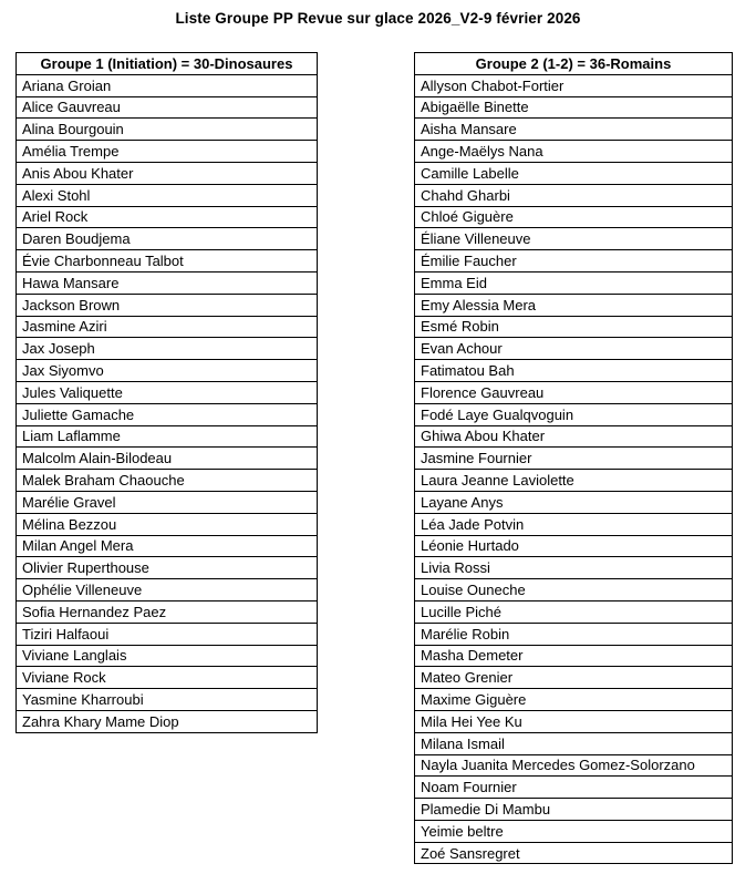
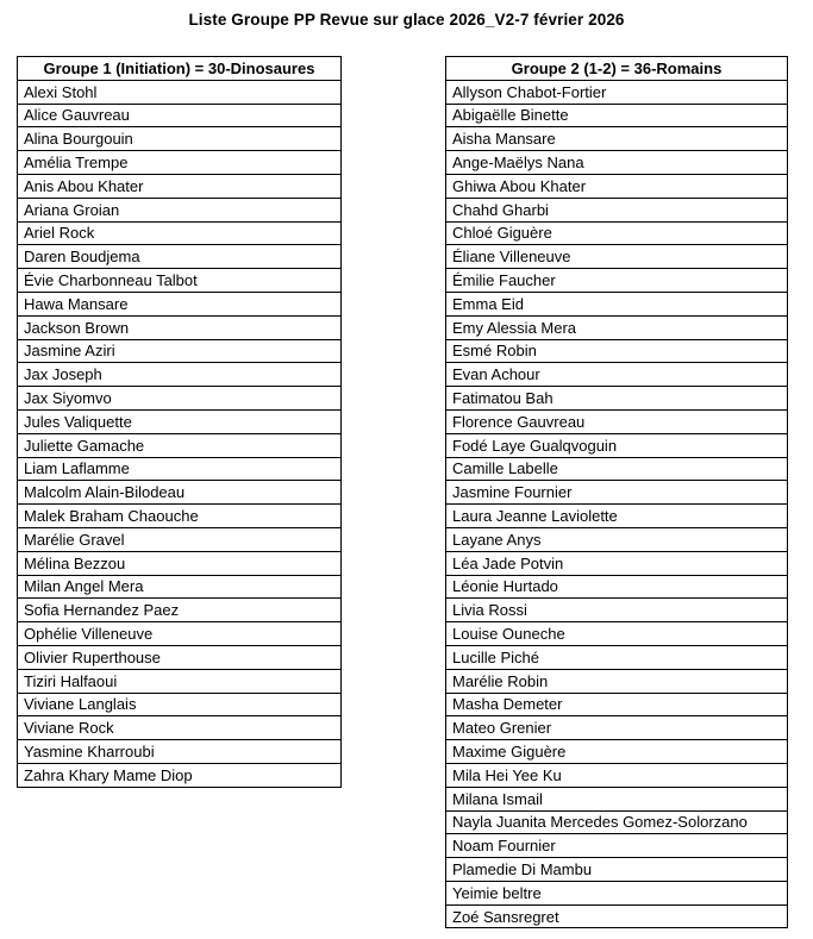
- Liste Groupe PP Revue sur glace 2026_V2-9 février 2026
+ Liste Groupe PP Revue sur glace 2026_V2-7 février 2026
  Groupe 1 (Initiation) = 30-Dinosaures
- Ariana Groian
+ Alexi Stohl
  Alice Gauvreau
  Alina Bourgouin
  Amélia Trempe
  Anis Abou Khater
- Alexi Stohl
+ Ariana Groian
  Ariel Rock
  Daren Boudjema
  Évie Charbonneau Talbot
  Hawa Mansare
  Jackson Brown
  Jasmine Aziri
  Jax Joseph
  Jax Siyomvo
  Jules Valiquette
  Juliette Gamache
  Liam Laflamme
  Malcolm Alain-Bilodeau
  Malek Braham Chaouche
  Marélie Gravel
  Mélina Bezzou
  Milan Angel Mera
- Olivier Ruperthouse
+ Sofia Hernandez Paez
  Ophélie Villeneuve
- Sofia Hernandez Paez
+ Olivier Ruperthouse
  Tiziri Halfaoui
  Viviane Langlais
  Viviane Rock
  Yasmine Kharroubi
  Zahra Khary Mame Diop
  Groupe 2 (1-2) = 36-Romains
  Allyson Chabot-Fortier
  Abigaëlle Binette
  Aisha Mansare
  Ange-Maëlys Nana
- Camille Labelle
+ Ghiwa Abou Khater
  Chahd Gharbi
  Chloé Giguère
  Éliane Villeneuve
  Émilie Faucher
  Emma Eid
  Emy Alessia Mera
  Esmé Robin
  Evan Achour
  Fatimatou Bah
  Florence Gauvreau
  Fodé Laye Gualqvoguin
- Ghiwa Abou Khater
+ Camille Labelle
  Jasmine Fournier
  Laura Jeanne Laviolette
  Layane Anys
  Léa Jade Potvin
  Léonie Hurtado
  Livia Rossi
  Louise Ouneche
  Lucille Piché
  Marélie Robin
  Masha Demeter
  Mateo Grenier
  Maxime Giguère
  Mila Hei Yee Ku
  Milana Ismail
  Nayla Juanita Mercedes Gomez-Solorzano
  Noam Fournier
  Plamedie Di Mambu
  Yeimie beltre
  Zoé Sansregret
